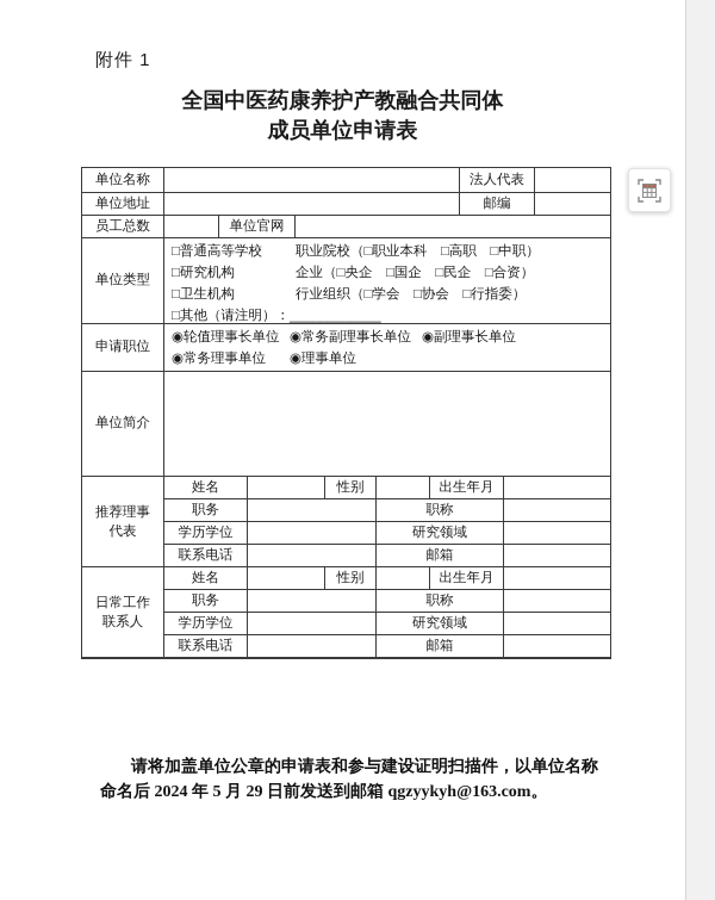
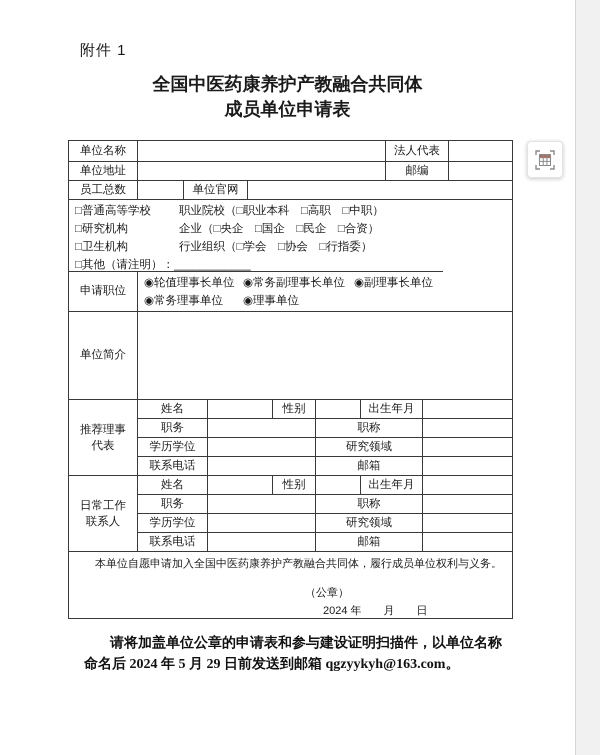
  附件 1
  全国中医药康养护产教融合共同体
  成员单位申请表
  单位名称
  法人代表
  单位地址
  邮编
  员工总数
  单位官网
- 单位类型
  □普通高等学校
  职业院校（□职业本科 □高职 □中职）
  □研究机构
  企业（□央企 □国企 □民企 □合资）
  □卫生机构
  行业组织（□学会 □协会 □行指委）
  □其他（请注明）：
  ____________
  申请职位
  ◉轮值理事长单位
  ◉常务副理事长单位
  ◉副理事长单位
  ◉常务理事单位
  ◉理事单位
  单位简介
  推荐理事
  代表
  姓名
  性别
  出生年月
  职务
  职称
  学历学位
  研究领域
  联系电话
  邮箱
  日常工作
  联系人
  姓名
  性别
  出生年月
  职务
  职称
  学历学位
  研究领域
  联系电话
  邮箱
+ 本单位自愿申请加入全国中医药康养护产教融合共同体，履行成员单位权利与义务。
+ （公章）
+ 2024 年 月 日
  请将加盖单位公章的申请表和参与建设证明扫描件，以单位名称
  命名后 2024 年 5 月 29 日前发送到邮箱 qgzyykyh@163.com。
